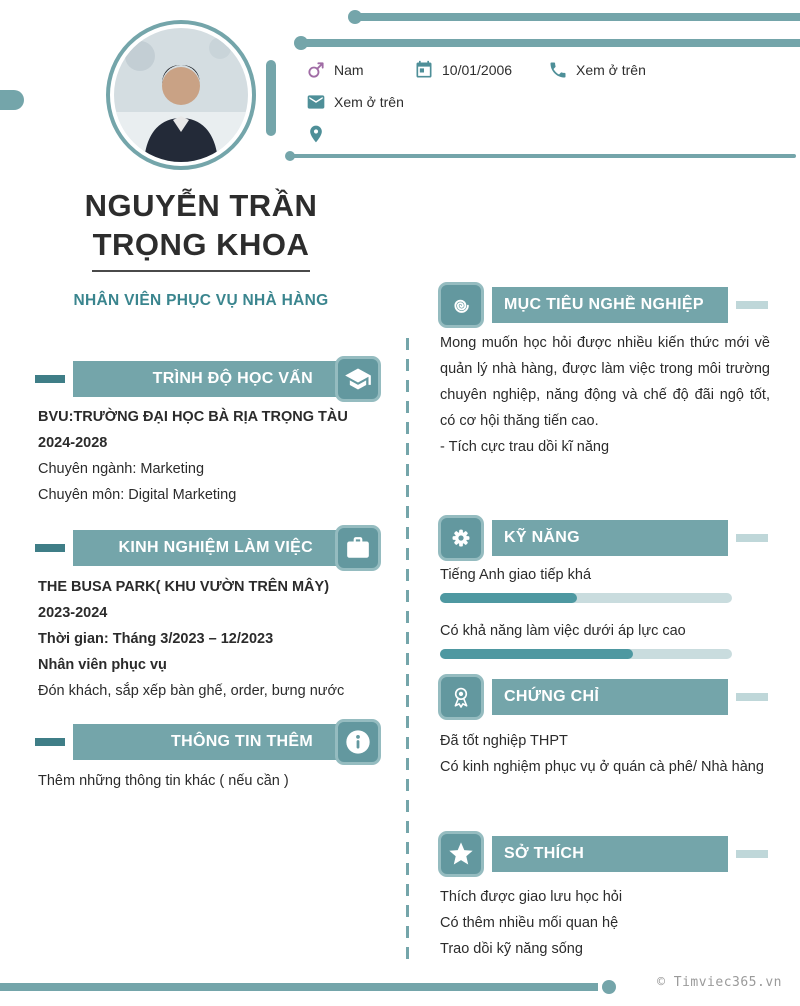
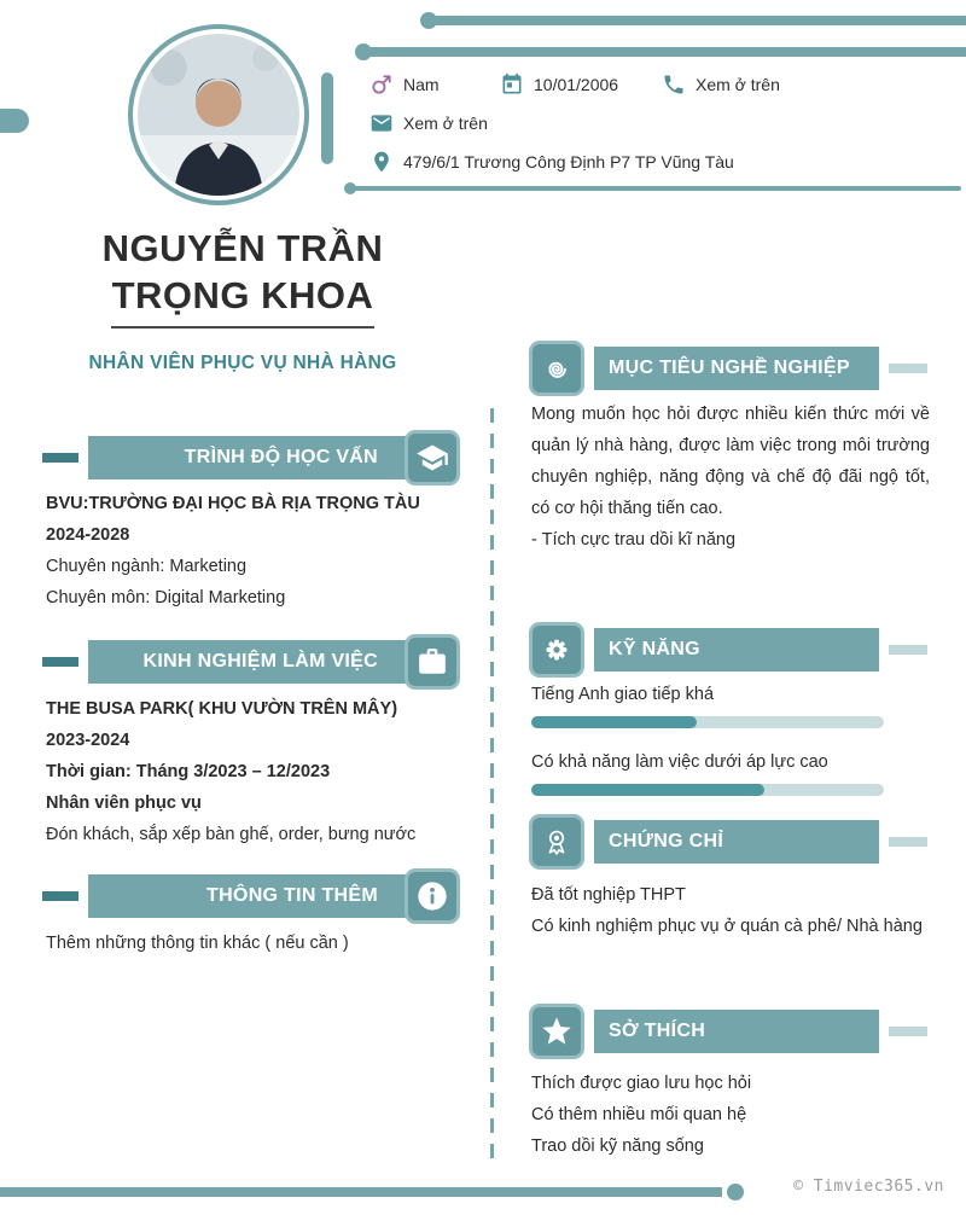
  Nam
  10/01/2006
  Xem ở trên
  Xem ở trên
+ 479/6/1 Trương Công Định P7 TP Vũng Tàu
  NGUYỄN TRẦN
  TRỌNG KHOA
  NHÂN VIÊN PHỤC VỤ NHÀ HÀNG
  TRÌNH ĐỘ HỌC VẤN
  BVU:TRƯỜNG ĐẠI HỌC BÀ RỊA TRỌNG TÀU
  2024-2028
  Chuyên ngành: Marketing
  Chuyên môn: Digital Marketing
  KINH NGHIỆM LÀM VIỆC
  THE BUSA PARK( KHU VƯỜN TRÊN MÂY)
  2023-2024
  Thời gian: Tháng 3/2023 – 12/2023
  Nhân viên phục vụ
  Đón khách, sắp xếp bàn ghế, order, bưng nước
  THÔNG TIN THÊM
  Thêm những thông tin khác ( nếu cần )
  MỤC TIÊU NGHỀ NGHIỆP
  Mong muốn học hỏi được nhiều kiến thức mới về quản lý nhà hàng, được làm việc trong môi trường chuyên nghiệp, năng động và chế độ đãi ngộ tốt, có cơ hội thăng tiến cao.
  - Tích cực trau dồi kĩ năng
  KỸ NĂNG
  Tiếng Anh giao tiếp khá
  Có khả năng làm việc dưới áp lực cao
  CHỨNG CHỈ
  Đã tốt nghiệp THPT
  Có kinh nghiệm phục vụ ở quán cà phê/ Nhà hàng
  SỞ THÍCH
  Thích được giao lưu học hỏi
  Có thêm nhiều mối quan hệ
  Trao dồi kỹ năng sống
  © Timviec365.vn
